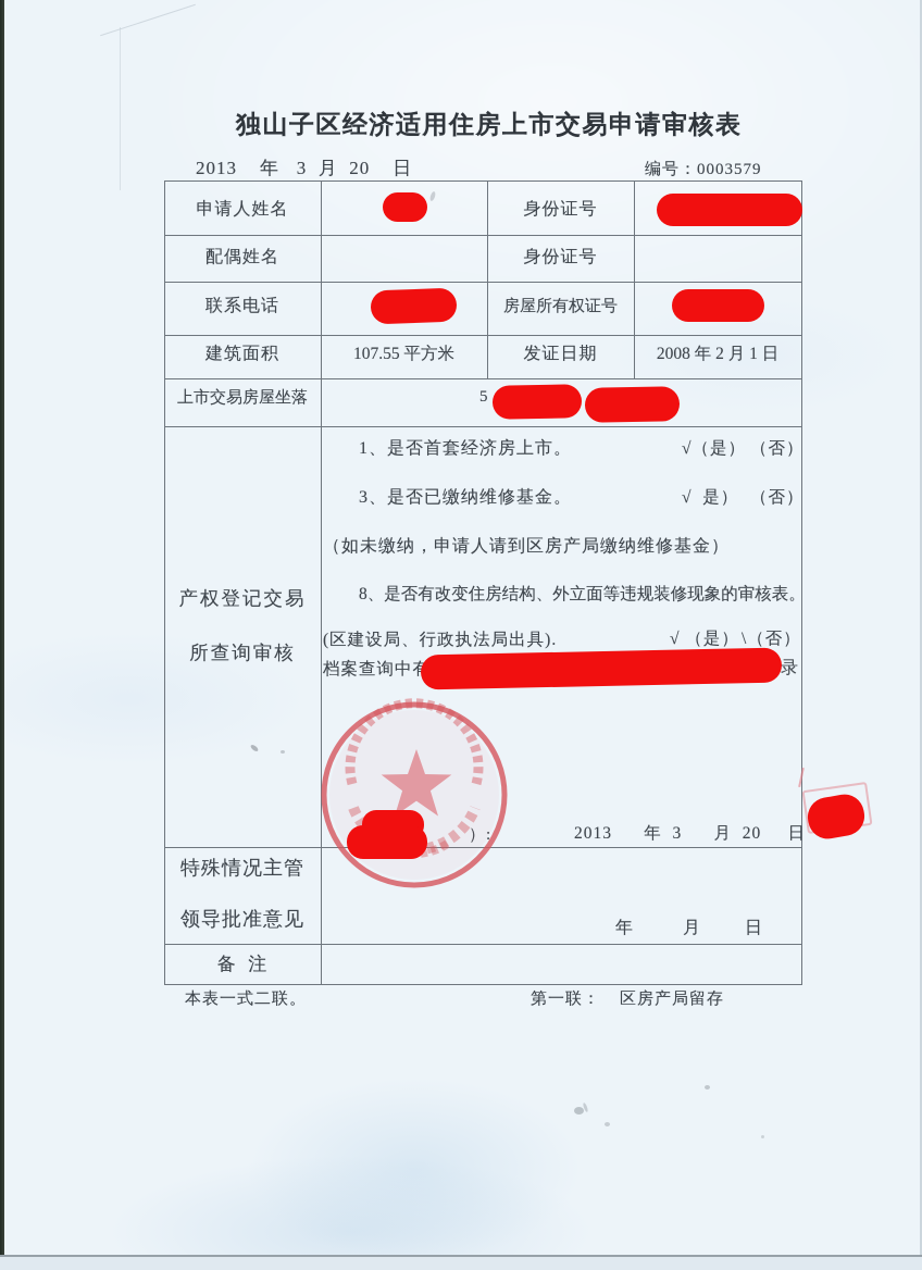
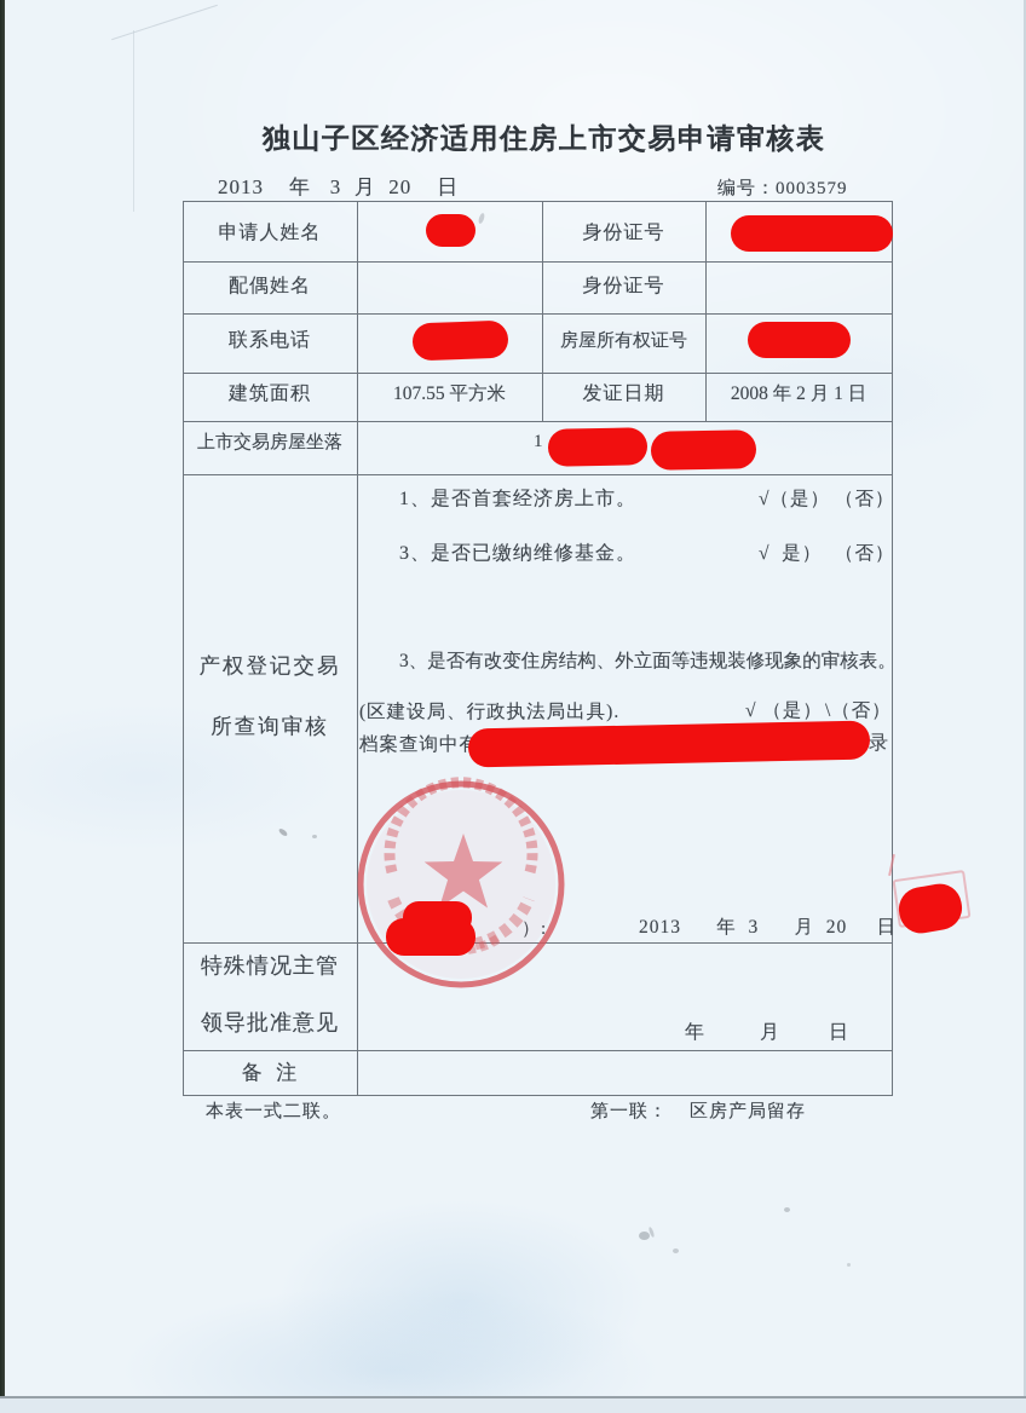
  独山子区经济适用住房上市交易申请审核表
  2013 年 3 月 20 日
  编号：0003579
  申请人姓名
  身份证号
  配偶姓名
  身份证号
  联系电话
  房屋所有权证号
  建筑面积
  107.55 平方米
  发证日期
  2008 年 2 月 1 日
  上市交易房屋坐落
- 5
+ 1
  产权登记交易
  所查询审核
  1、是否首套经济房上市。
  √（是）
  （否）
  3、是否已缴纳维修基金。
  √ 是）
  （否）
- （如未缴纳，申请人请到区房产局缴纳维修基金）
- 8、是否有改变住房结构、外立面等违规装修现象的审核表。
+ 3、是否有改变住房结构、外立面等违规装修现象的审核表。
  (区建设局、行政执法局出具).
  √ （是）
  \（否）
  档案查询中
  录
  ）:
  2013 年 3 月 20 日
  特殊情况主管
  领导批准意见
  年 月 日
  备 注
  本表一式二联。
  第一联：
  区房产局留存
